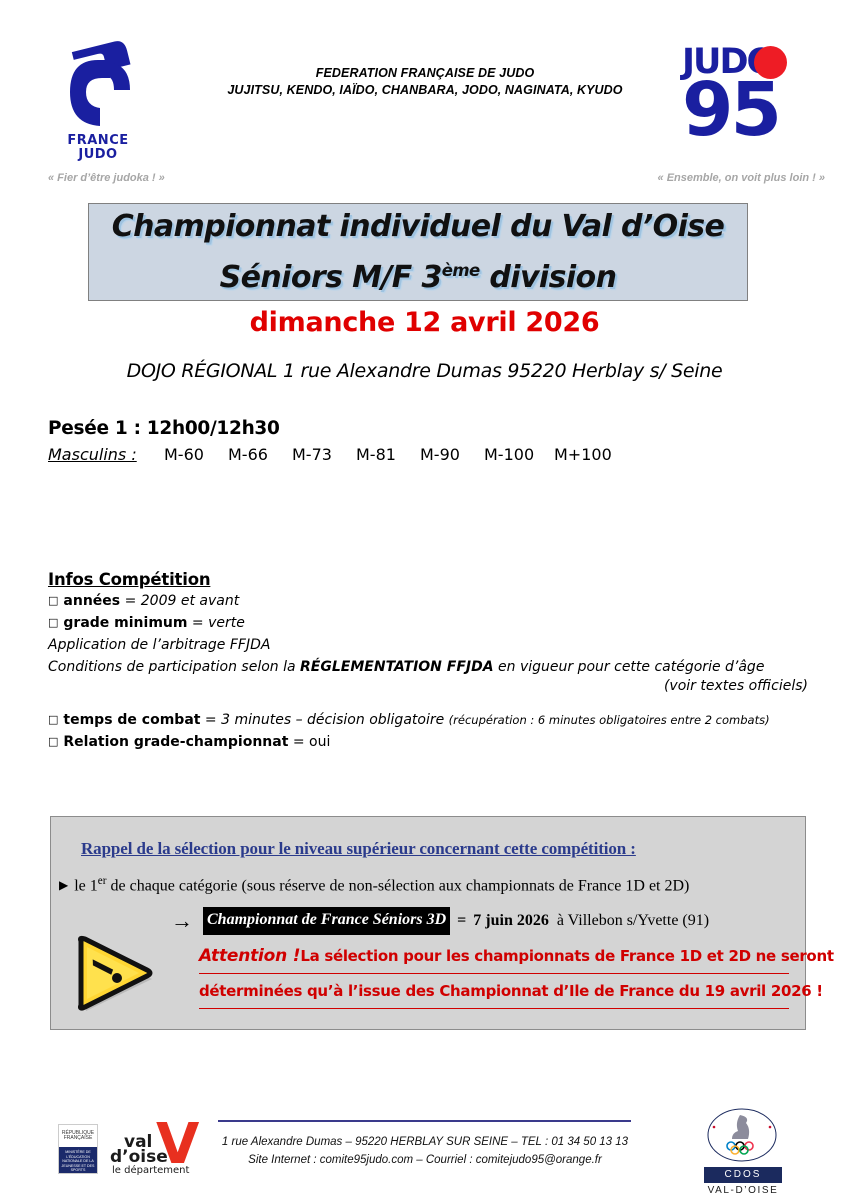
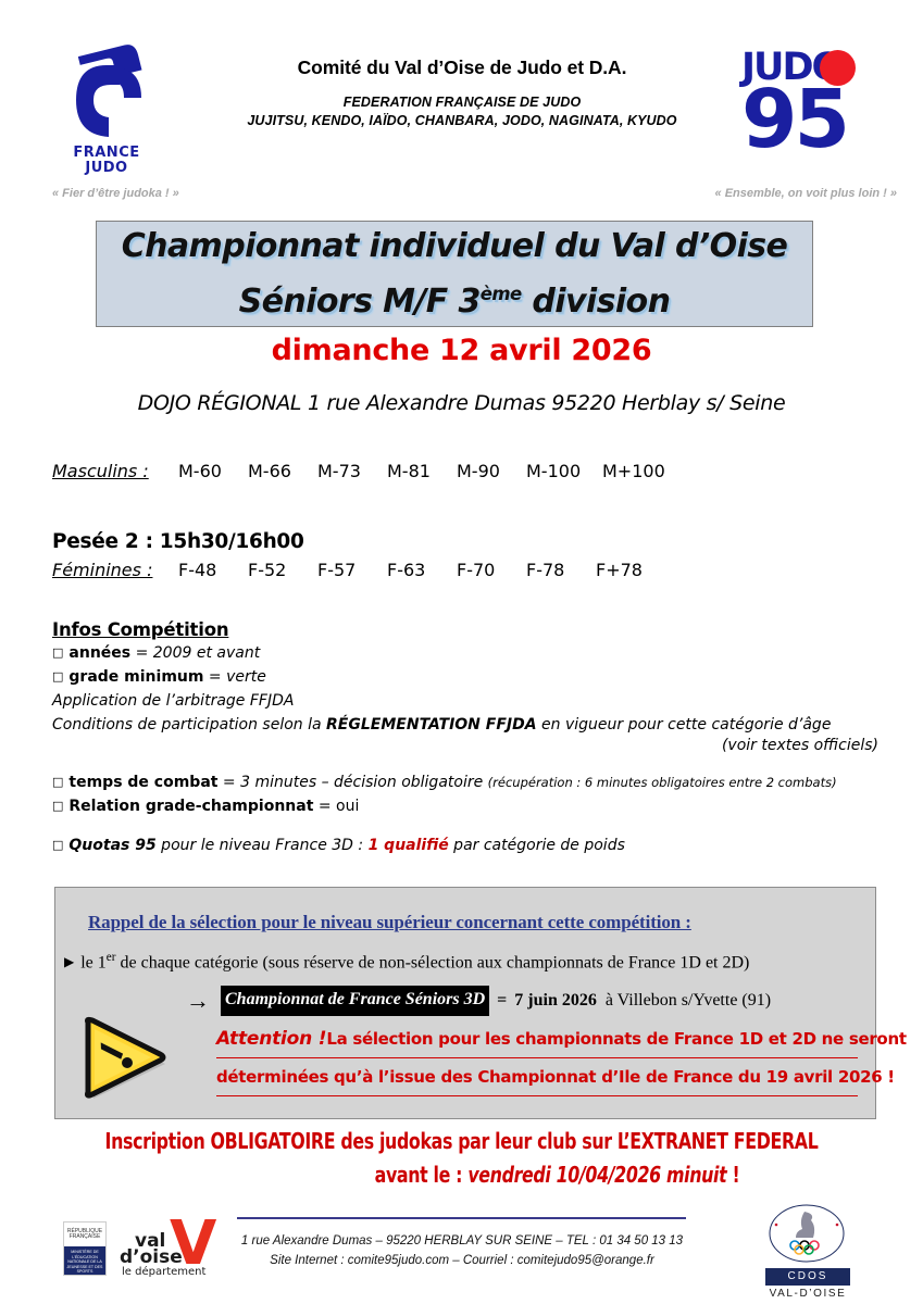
  FRANCE
  JUDO
+ Comité du Val d’Oise de Judo et D.A.
  FEDERATION FRANÇAISE DE JUDO
  JUJITSU, KENDO, IAÏDO, CHANBARA, JODO, NAGINATA, KYUDO
  JUD
  95
  « Fier d’être judoka ! »
  « Ensemble, on voit plus loin ! »
  Championnat individuel du Val d’Oise
  Séniors M/F 3ème division
  dimanche 12 avril 2026
  DOJO RÉGIONAL 1 rue Alexandre Dumas 95220 Herblay s/ Seine
- Pesée 1 : 12h00/12h30
  Masculins :
  M-60
  M-66
  M-73
  M-81
  M-90
  M-100
  M+100
+ Pesée 2 : 15h30/16h00
+ Féminines :
+ F-48
+ F-52
+ F-57
+ F-63
+ F-70
+ F-78
+ F+78
  Infos Compétition
  années = 2009 et avant
  grade minimum = verte
  Application de l’arbitrage FFJDA
  Conditions de participation selon la RÉGLEMENTATION FFJDA en vigueur pour cette catégorie d’âge
  (voir textes officiels)
  temps de combat = 3 minutes – décision obligatoire (récupération : 6 minutes obligatoires entre 2 combats)
  Relation grade-championnat = oui
+ Quotas 95 pour le niveau France 3D : 1 qualifié par catégorie de poids
  Rappel de la sélection pour le niveau supérieur concernant cette compétition :
  le 1er de chaque catégorie (sous réserve de non-sélection aux championnats de France 1D et 2D)
  →
  Championnat de France Séniors 3D
  =
  7 juin 2026
  à Villebon s/Yvette (91)
  Attention !La sélection pour les championnats de France 1D et 2D ne seront
  déterminées qu’à l’issue des Championnat d’Ile de France du 19 avril 2026 !
+ Inscription OBLIGATOIRE des judokas par leur club sur L’EXTRANET FEDERAL
+ avant le : vendredi 10/04/2026 minuit !
  V
  val
  d’oise
  le département
  1 rue Alexandre Dumas – 95220 HERBLAY SUR SEINE – TEL : 01 34 50 13 13
  Site Internet : comite95judo.com – Courriel : comitejudo95@orange.fr
  CDOS
  VAL-D’OISE
